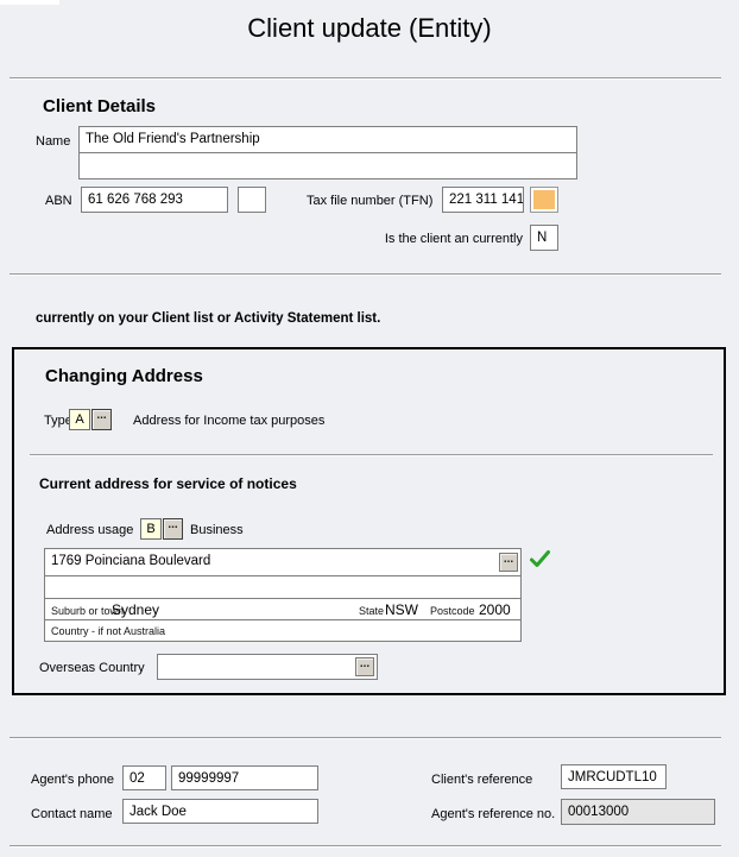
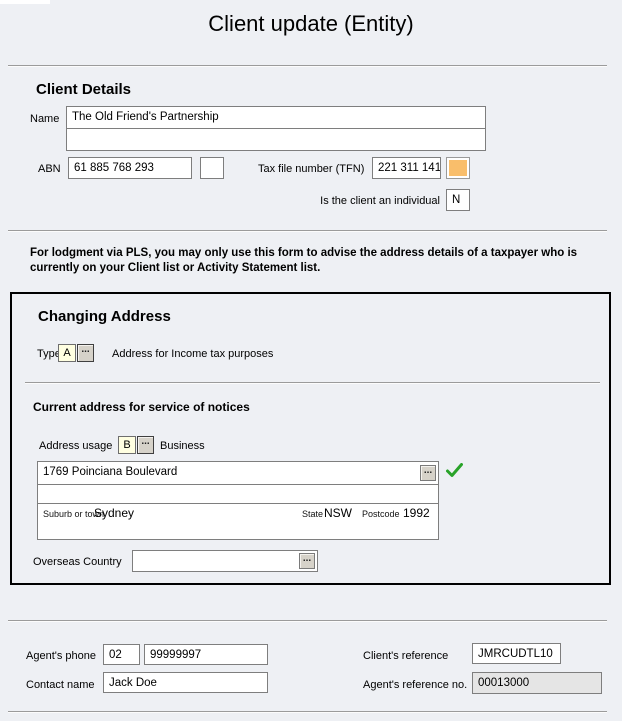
  Client update (Entity)
  Client Details
  Name
  The Old Friend's Partnership
  ABN
- 61 626 768 293
+ 61 885 768 293
  Tax file number (TFN)
  221 311 141
- Is the client an currently
+ Is the client an individual
  N
+ For lodgment via PLS, you may only use this form to advise the address details of a taxpayer who is
  currently on your Client list or Activity Statement list.
  Changing Address
  Typ
  A
  ...
  Address for Income tax purposes
  Current address for service of notices
  Address usage
  B
  ...
  Business
  1769 Poinciana Boulevard
  ...
  Suburb or town
  Sydney
  State
  NSW
  Postcode
- 2000
+ 1992
- Country - if not Australia
  Overseas Country
  ...
  Agent's phone
  02
  99999997
  Client's reference
  JMRCUDTL10
  Contact name
  Jack Doe
  Agent's reference no.
  00013000
